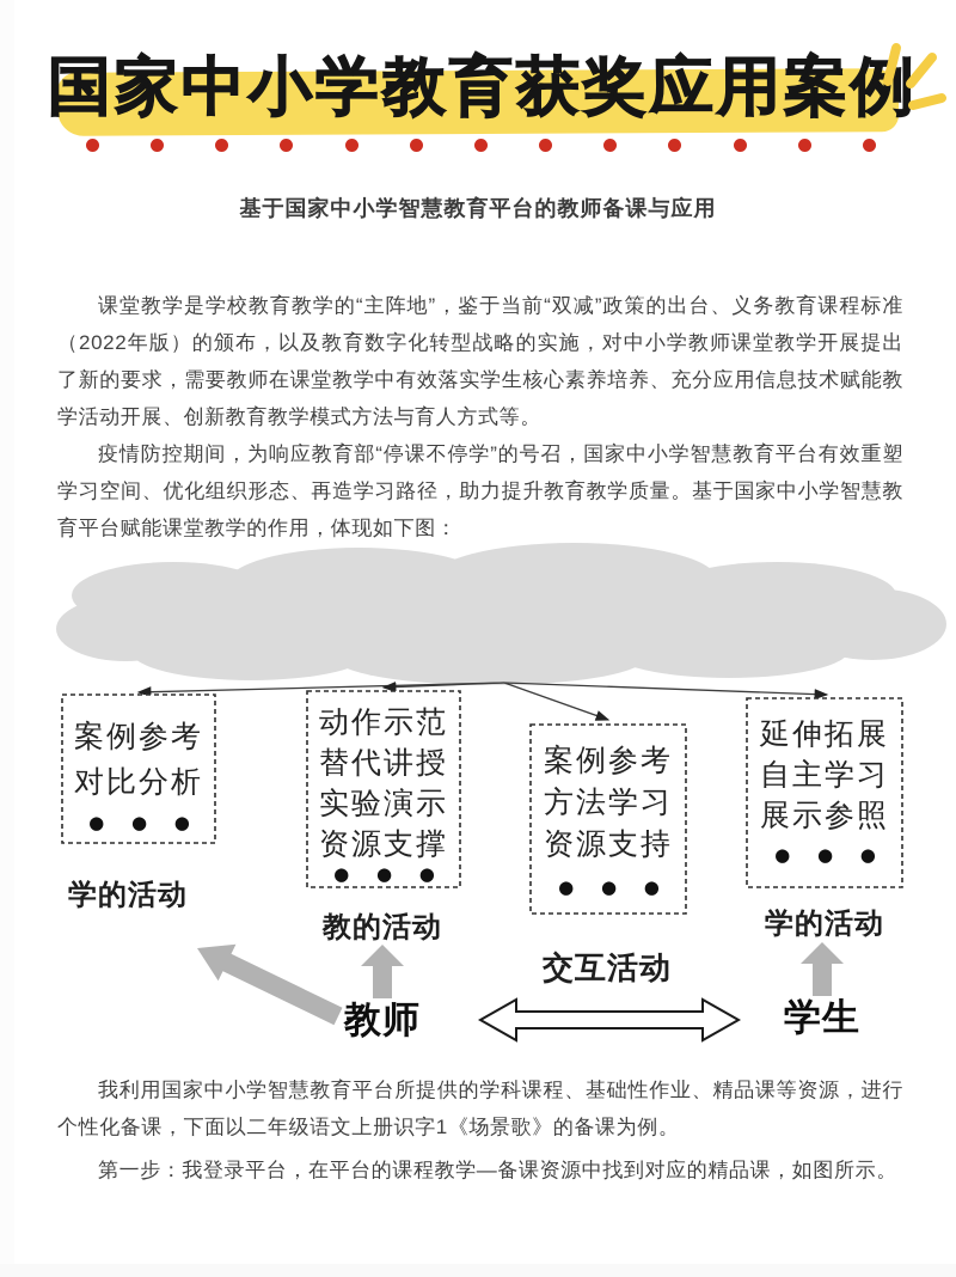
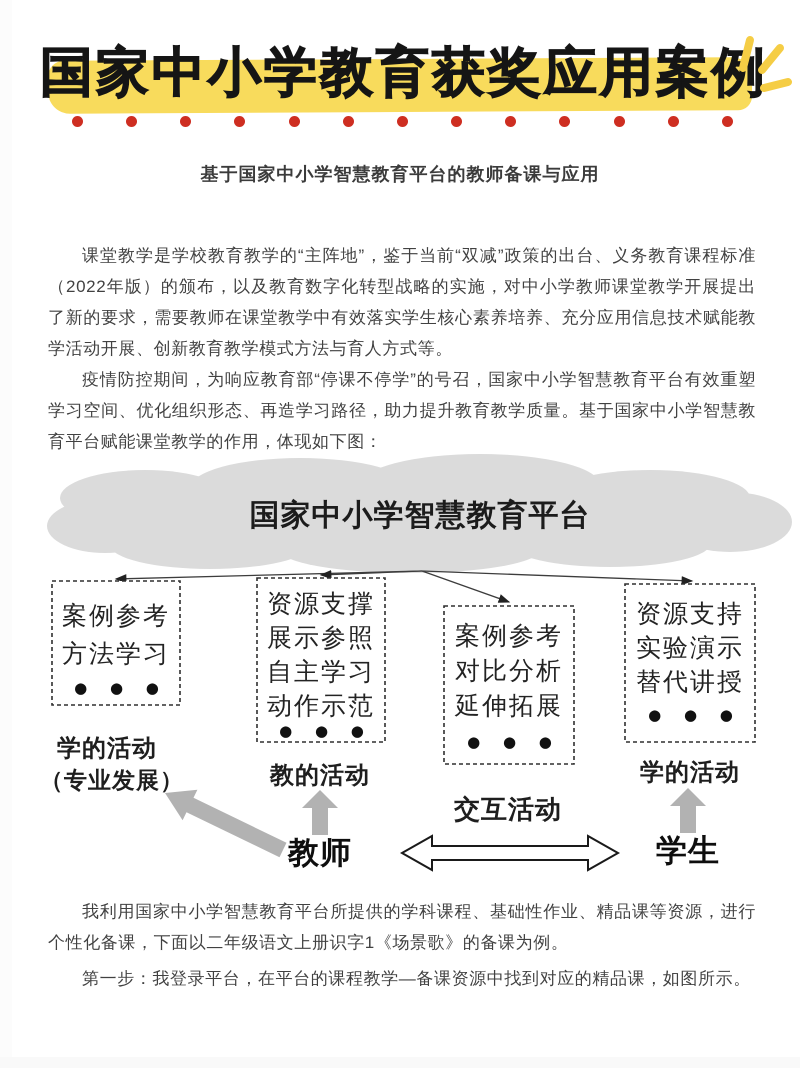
  国家中小学教育获奖应用案例
  基于国家中小学智慧教育平台的教师备课与应用
  课堂教学是学校教育教学的“主阵地”，鉴于当前“双减”政策的出台、义务教育课程标准（2022年版）的颁布，以及教育数字化转型战略的实施，对中小学教师课堂教学开展提出了新的要求，需要教师在课堂教学中有效落实学生核心素养培养、充分应用信息技术赋能教学活动开展、创新教育教学模式方法与育人方式等。
  疫情防控期间，为响应教育部“停课不停学”的号召，国家中小学智慧教育平台有效重塑学习空间、优化组织形态、再造学习路径，助力提升教育教学质量。基于国家中小学智慧教育平台赋能课堂教学的作用，体现如下图：
+ 国家中小学智慧教育平台
  案例参考
- 对比分析
+ 方法学习
  ● ● ●
- 动作示范
+ 资源支撑
- 替代讲授
+ 展示参照
- 实验演示
+ 自主学习
- 资源支撑
+ 动作示范
  ● ● ●
  案例参考
- 方法学习
+ 对比分析
- 资源支持
+ 延伸拓展
  ● ● ●
- 延伸拓展
+ 资源支持
- 自主学习
+ 实验演示
- 展示参照
+ 替代讲授
  ● ● ●
  学的活动
+ （专业发展）
  教的活动
  交互活动
  学的活动
  教师
  学生
  我利用国家中小学智慧教育平台所提供的学科课程、基础性作业、精品课等资源，进行个性化备课，下面以二年级语文上册识字1《场景歌》的备课为例。
  第一步：我登录平台，在平台的课程教学—备课资源中找到对应的精品课，如图所示。
